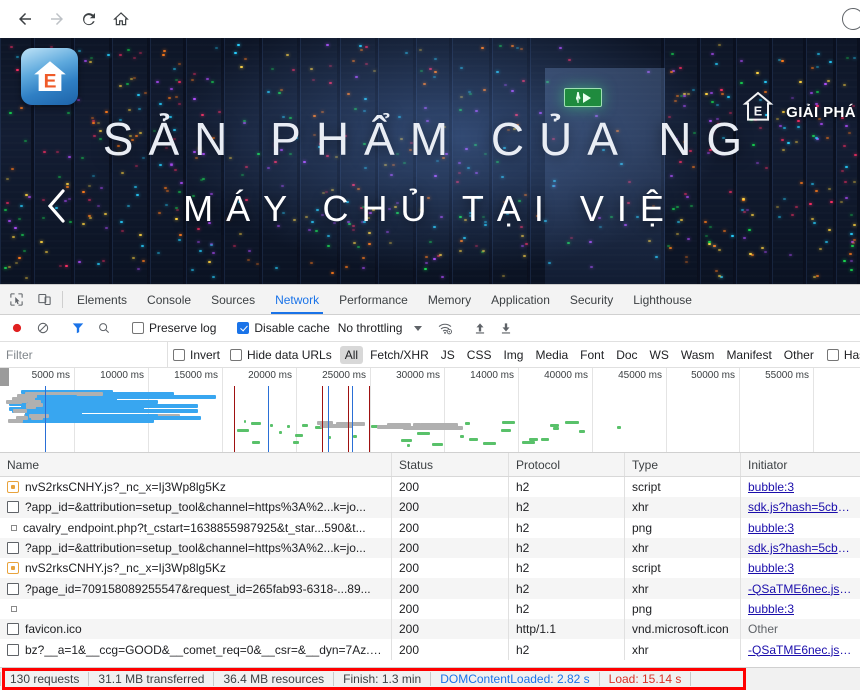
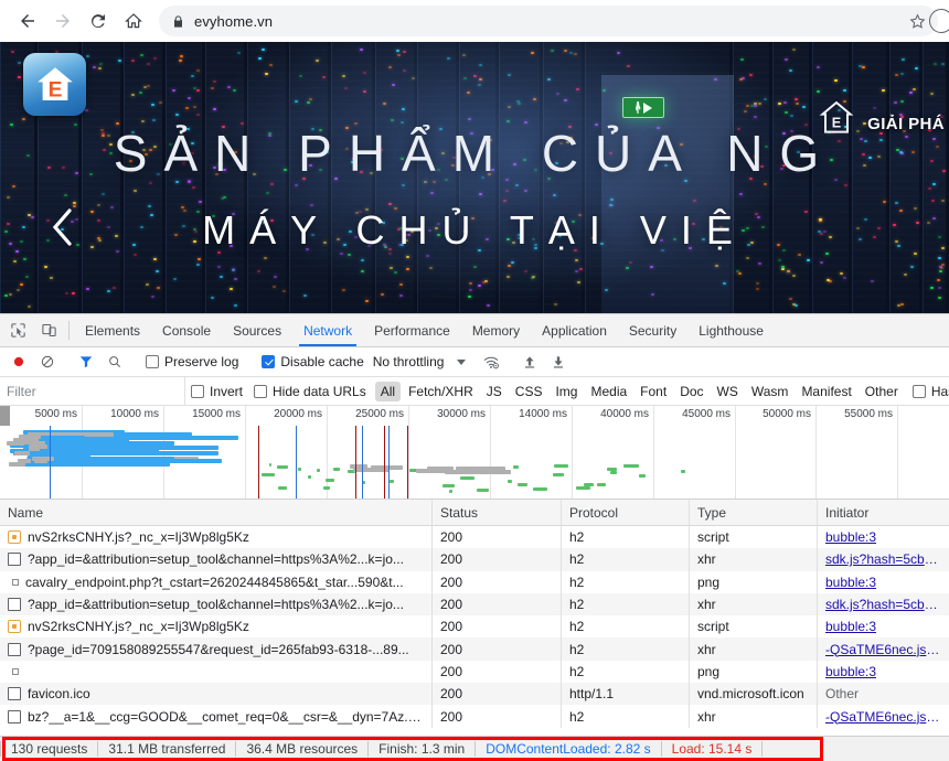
+ evyhome.vn
  E
  E
  SẢN PHẨM CỦA NG
  MÁY CHỦ TẠI VIỆ
  GIẢI PHÁ
  Elements
  Console
  Sources
  Network
  Performance
  Memory
  Application
  Security
  Lighthouse
  Preserve log
  Disable cache
  No throttling
  Filter
  Invert
  Hide data URLs
  All
  Fetch/XHR
  JS
  CSS
  Img
  Media
  Font
  Doc
  WS
  Wasm
  Manifest
  Other
  5000 ms
  10000 ms
  15000 ms
  20000 ms
  25000 ms
  30000 ms
  14000 ms
  40000 ms
  45000 ms
  50000 ms
  55000 ms
  Name
  Status
  Protocol
  Type
  Initiator
  nvS2rksCNHY.js?_nc_x=Ij3Wp8lg5Kz
  200
  h2
  script
  bubble:3
  ?app_id=&attribution=setup_tool&channel=https%3A%2...k=jo...
  200
  h2
  xhr
  sdk.js?hash=5cba8
- cavalry_endpoint.php?t_cstart=1638855987925&t_star...590&t...
+ cavalry_endpoint.php?t_cstart=2620244845865&t_star...590&t...
  200
  h2
  png
  bubble:3
  ?app_id=&attribution=setup_tool&channel=https%3A%2...k=jo...
  200
  h2
  xhr
  sdk.js?hash=5cba8
  nvS2rksCNHY.js?_nc_x=Ij3Wp8lg5Kz
  200
  h2
  script
  bubble:3
  ?page_id=709158089255547&request_id=265fab93-6318-...89...
  200
  h2
  xhr
  -QSaTME6nec.js?_
  200
  h2
  png
  bubble:3
  favicon.ico
  200
  http/1.1
  vnd.microsoft.icon
  Other
  bz?__a=1&__ccg=GOOD&__comet_req=0&__csr=&__dyn=7Az.....
  200
  h2
  xhr
  -QSaTME6nec.js?_
  130 requests
  31.1 MB transferred
  36.4 MB resources
  Finish: 1.3 min
  DOMContentLoaded: 2.82 s
  Load: 15.14 s
